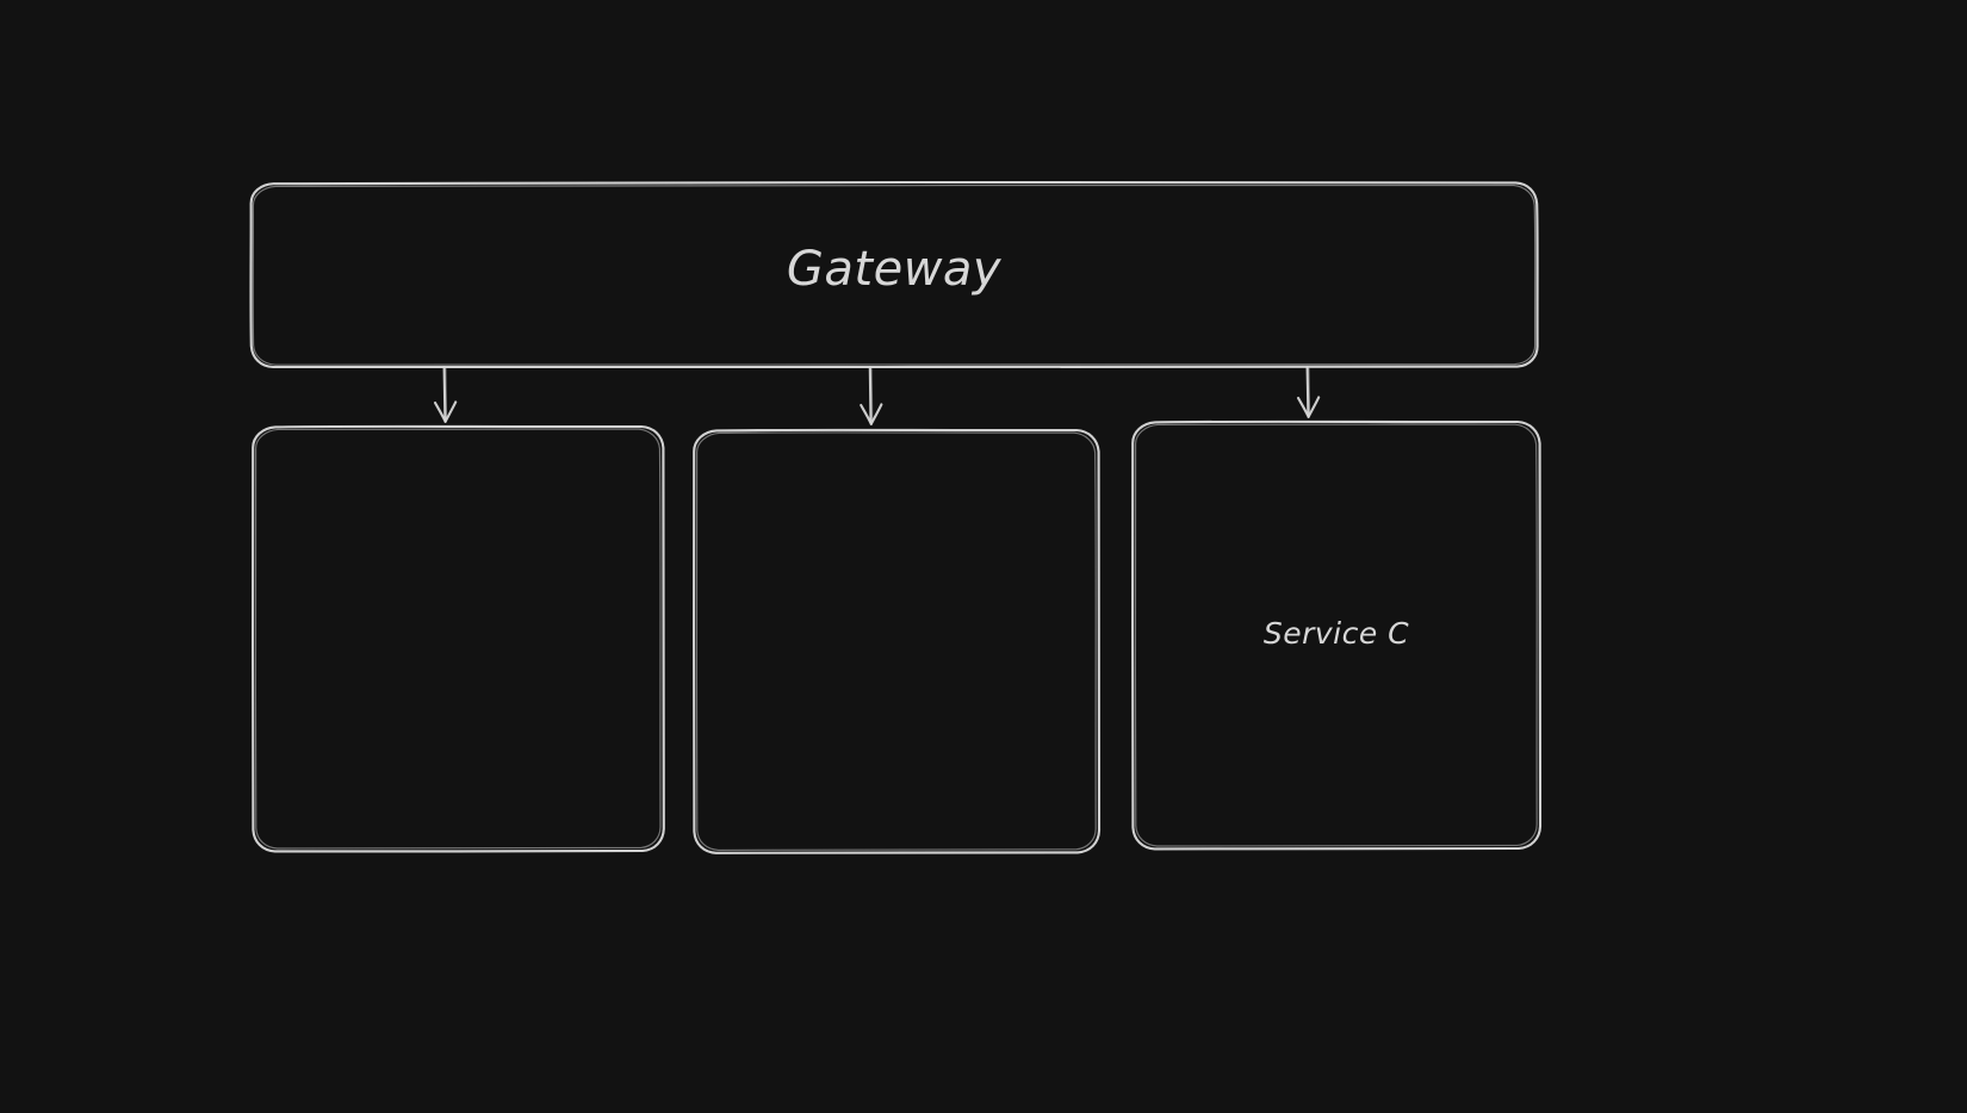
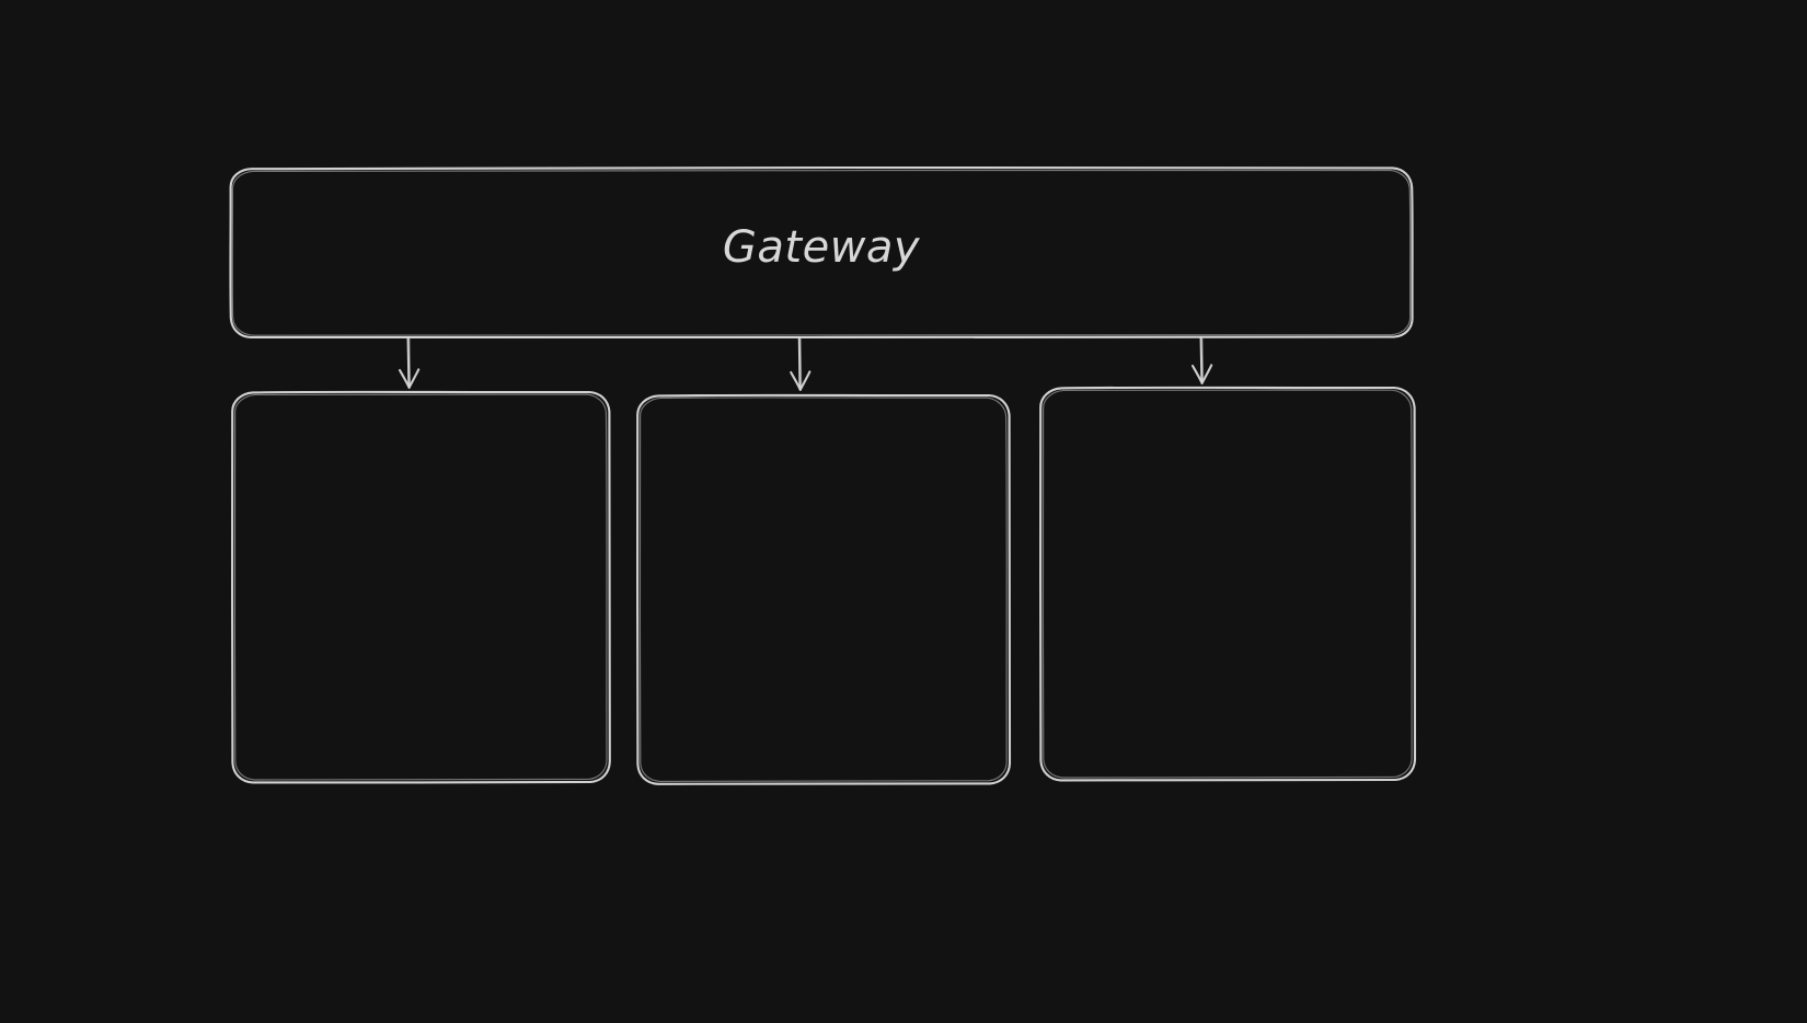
  Gateway
- Service C
